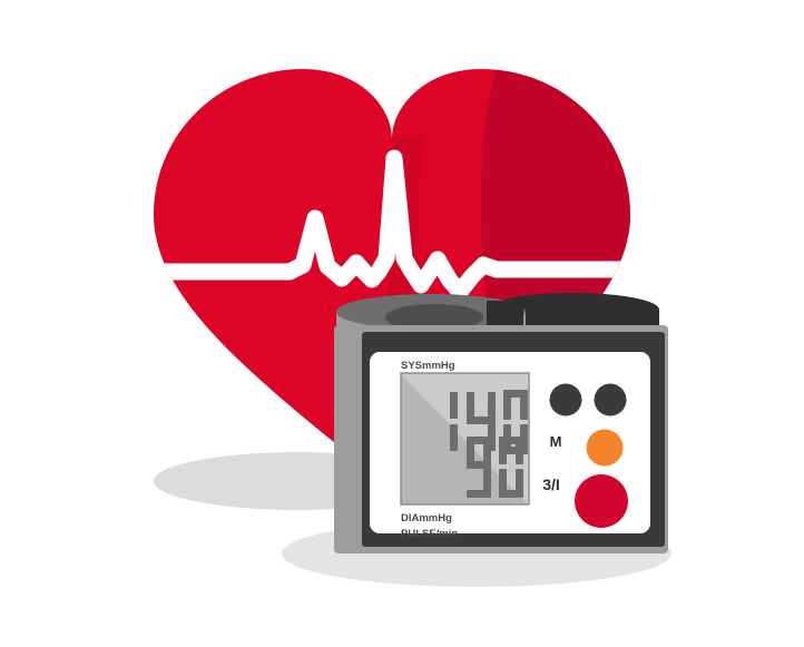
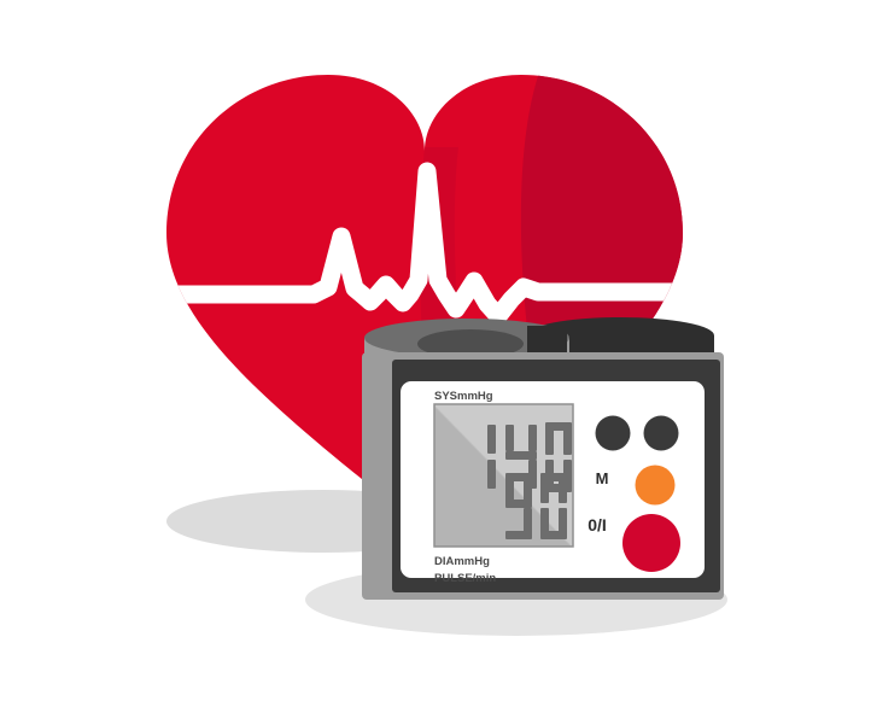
  SYSmmHg
  DIAmmHg
  PULSE/min
  M
- 3/I
+ 0/I
